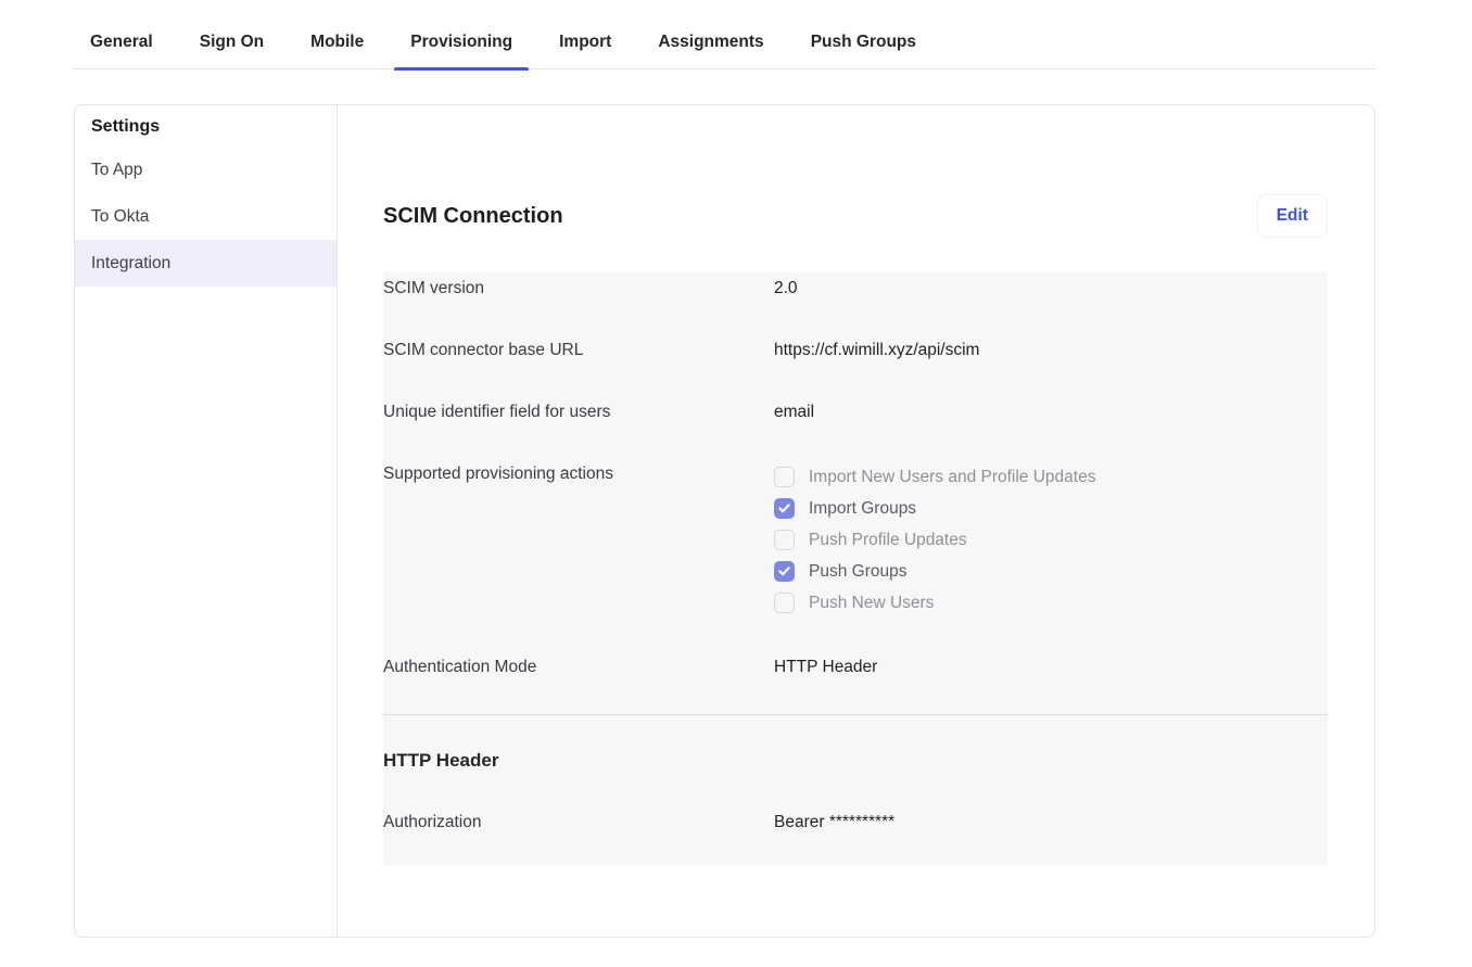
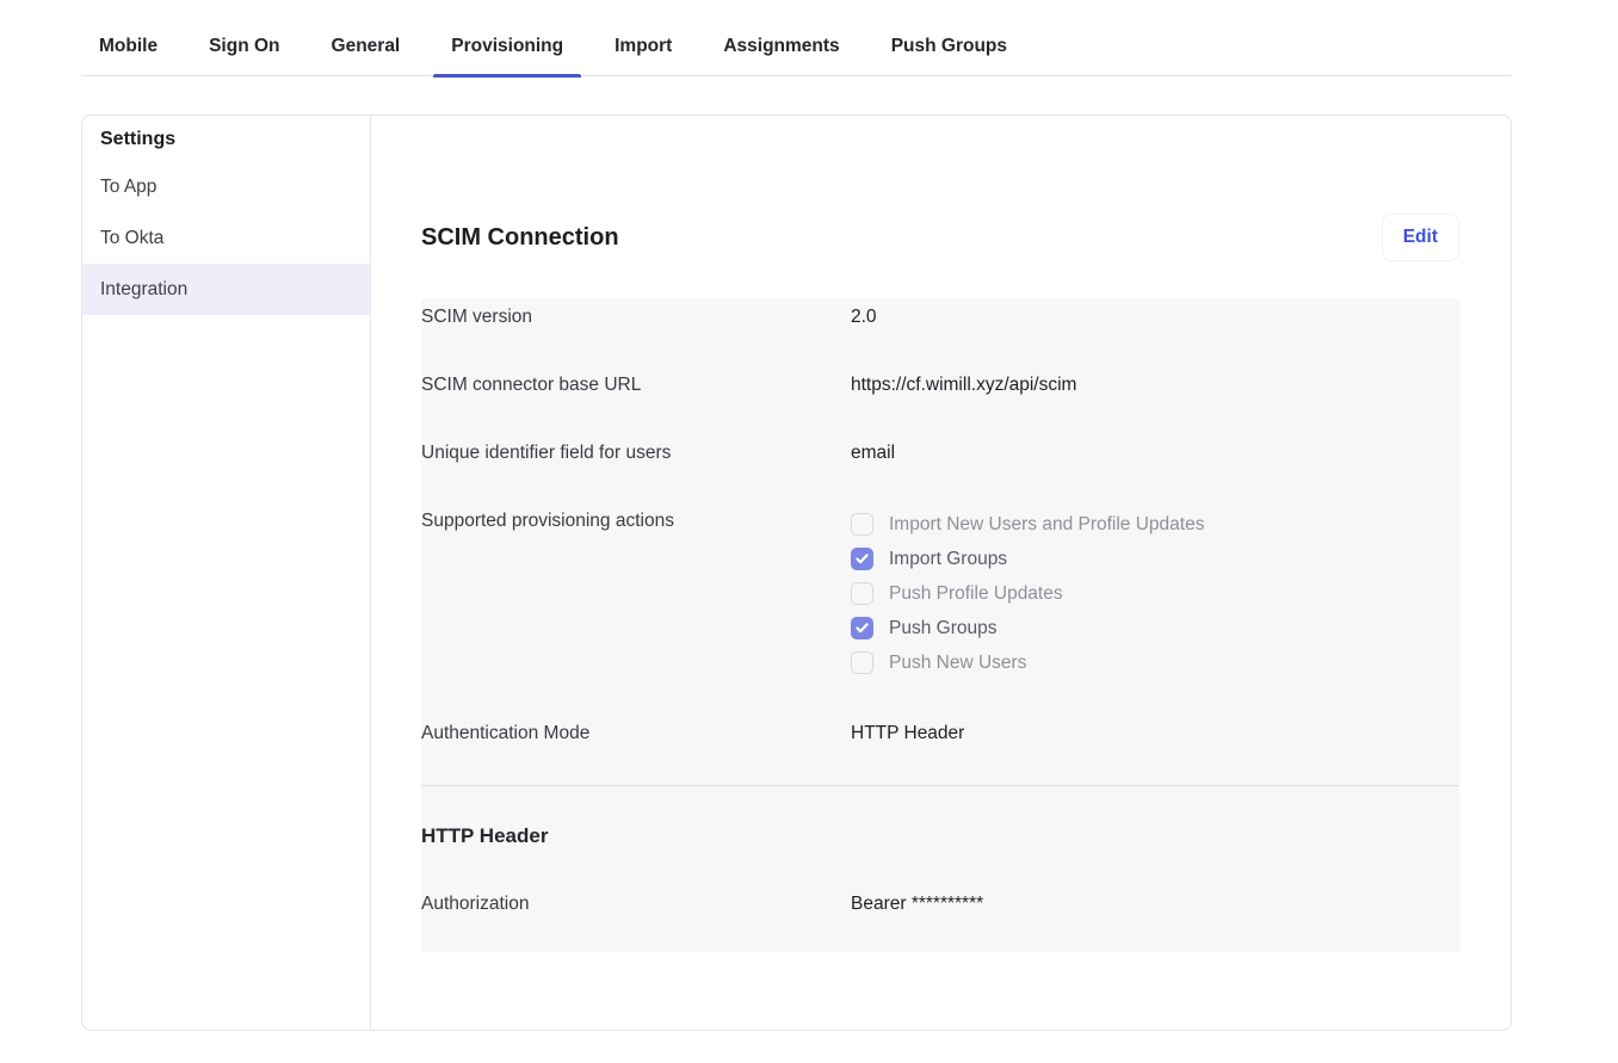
- General
+ Mobile
  Sign On
- Mobile
+ General
  Provisioning
  Import
  Assignments
  Push Groups
  Settings
  To App
  To Okta
  Integration
  SCIM Connection
  Edit
  SCIM version
  2.0
  SCIM connector base URL
  https://cf.wimill.xyz/api/scim
  Unique identifier field for users
  email
  Supported provisioning actions
  Import New Users and Profile Updates
  Import Groups
  Push Profile Updates
  Push Groups
  Push New Users
  Authentication Mode
  HTTP Header
  HTTP Header
  Authorization
  Bearer **********
